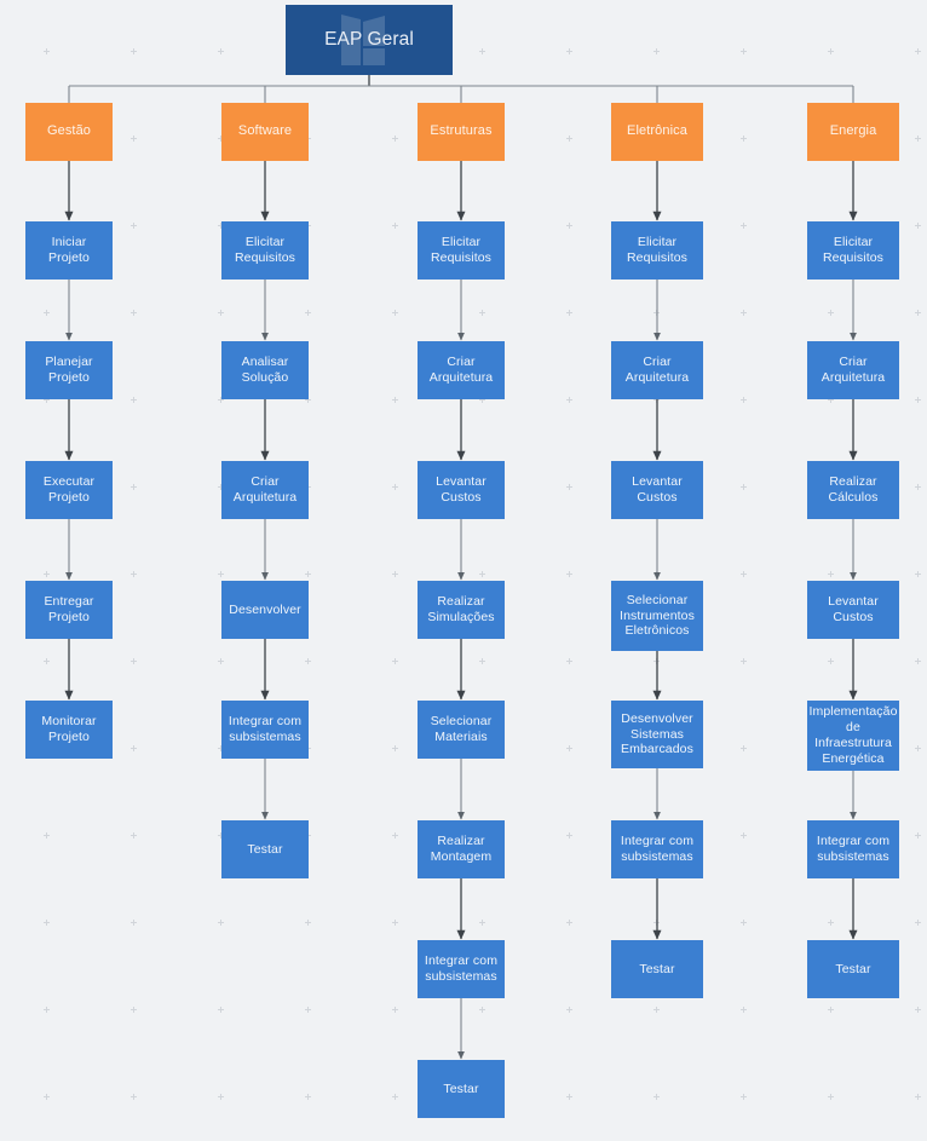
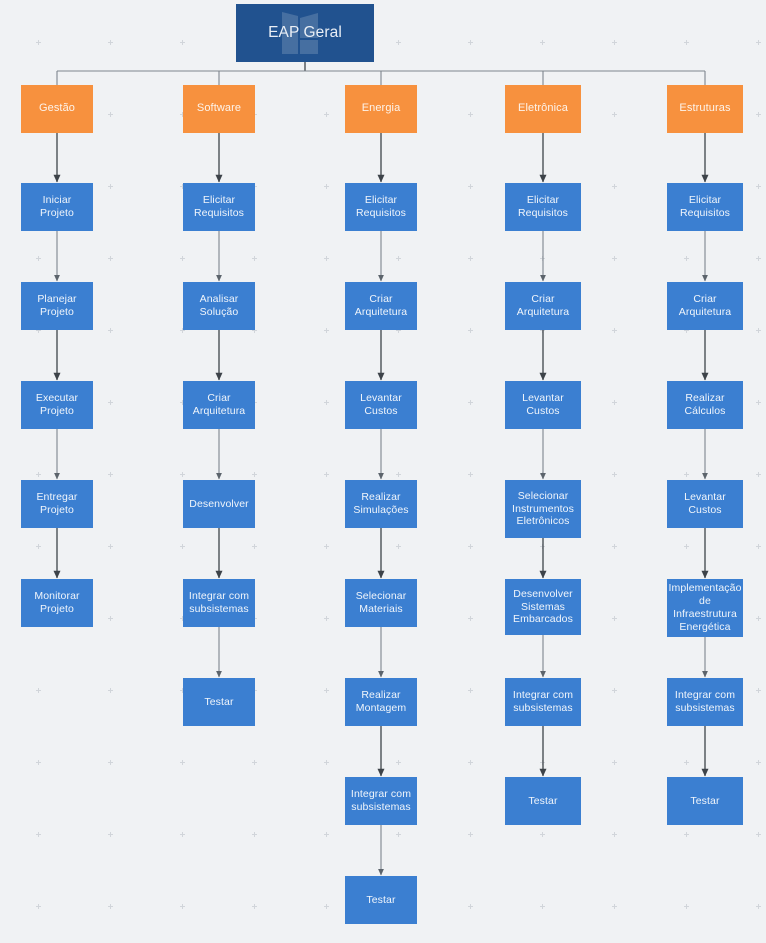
  EAP Geral
  Gestão
  Iniciar Projeto
  Planejar Projeto
  Executar Projeto
  Entregar Projeto
  Monitorar Projeto
  Software
  Elicitar Requisitos
  Analisar Solução
  Criar Arquitetura
  Desenvolver
  Integrar com subsistemas
  Testar
- Estruturas
+ Energia
  Elicitar Requisitos
  Criar Arquitetura
  Levantar Custos
  Realizar Simulações
  Selecionar Materiais
  Realizar Montagem
  Integrar com subsistemas
  Testar
  Eletrônica
  Elicitar Requisitos
  Criar Arquitetura
  Levantar Custos
  Selecionar Instrumentos Eletrônicos
  Desenvolver Sistemas Embarcados
  Integrar com subsistemas
  Testar
- Energia
+ Estruturas
  Elicitar Requisitos
  Criar Arquitetura
  Realizar Cálculos
  Levantar Custos
  Implementação de Infraestrutura Energética
  Integrar com subsistemas
  Testar
